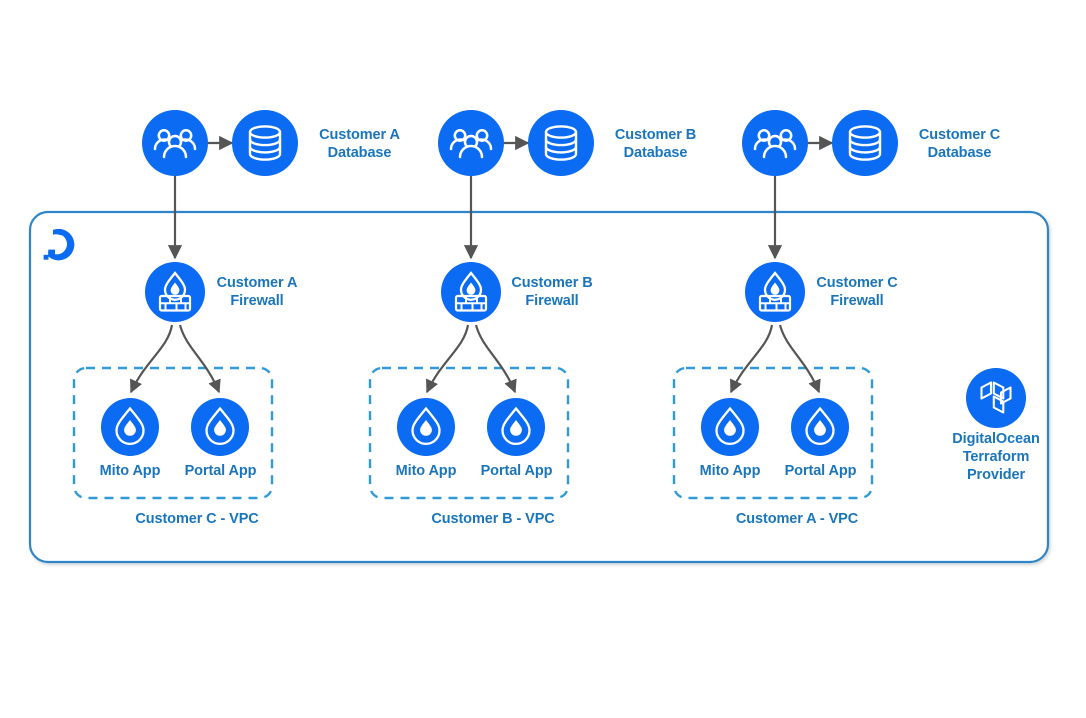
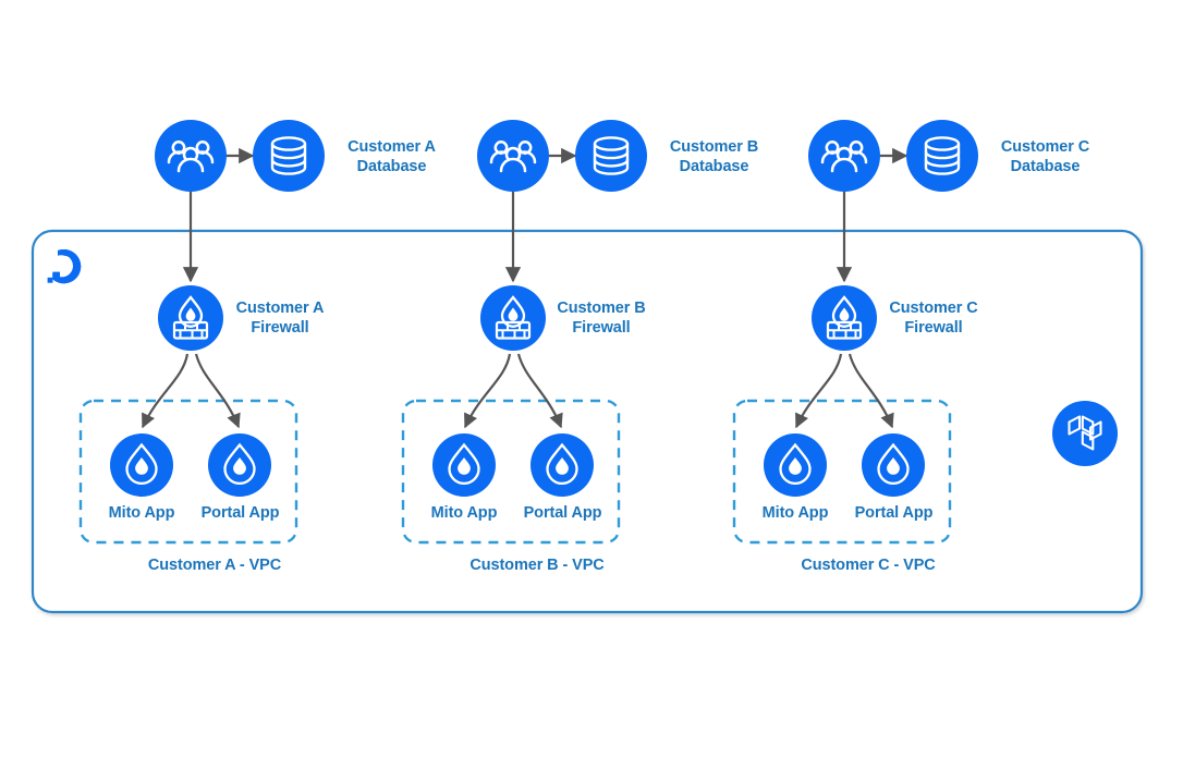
  Customer A
  Database
  Customer A
  Firewall
  Mito App
  Portal App
- Customer C - VPC
+ Customer A - VPC
  Customer B
  Database
  Customer B
  Firewall
  Mito App
  Portal App
  Customer B - VPC
  Customer C
  Database
  Customer C
  Firewall
  Mito App
  Portal App
- Customer A - VPC
+ Customer C - VPC
- DigitalOcean
- Terraform
- Provider
